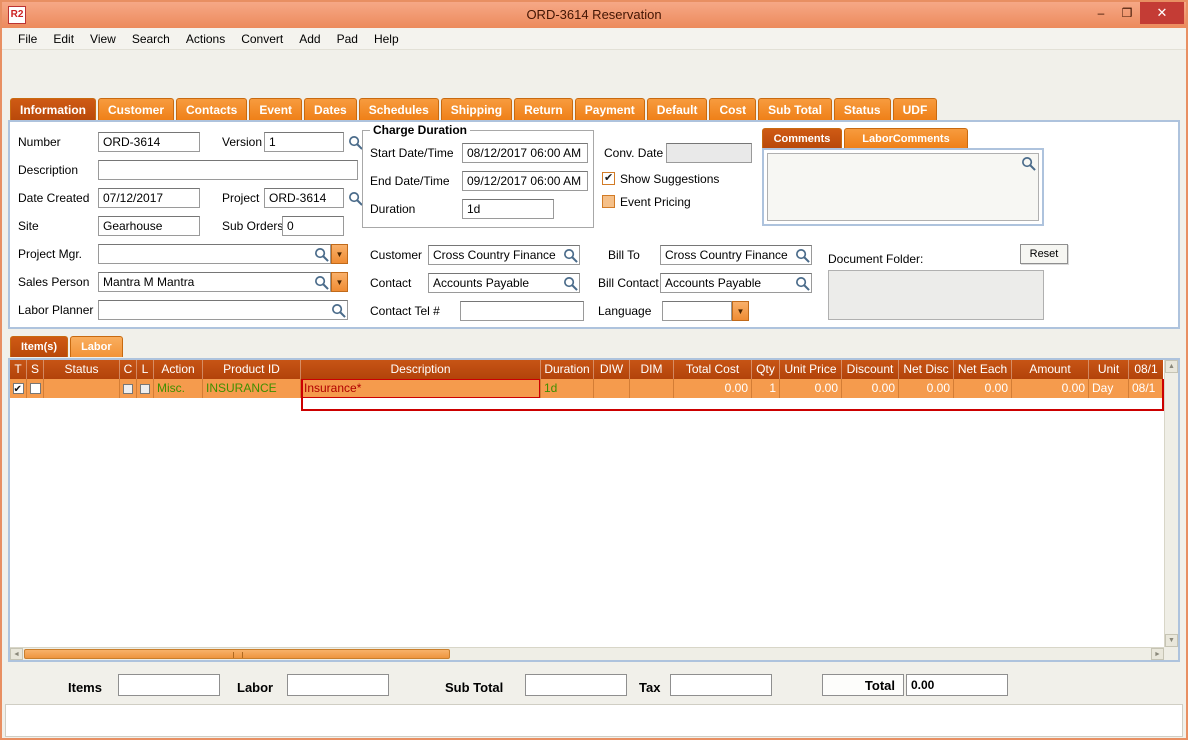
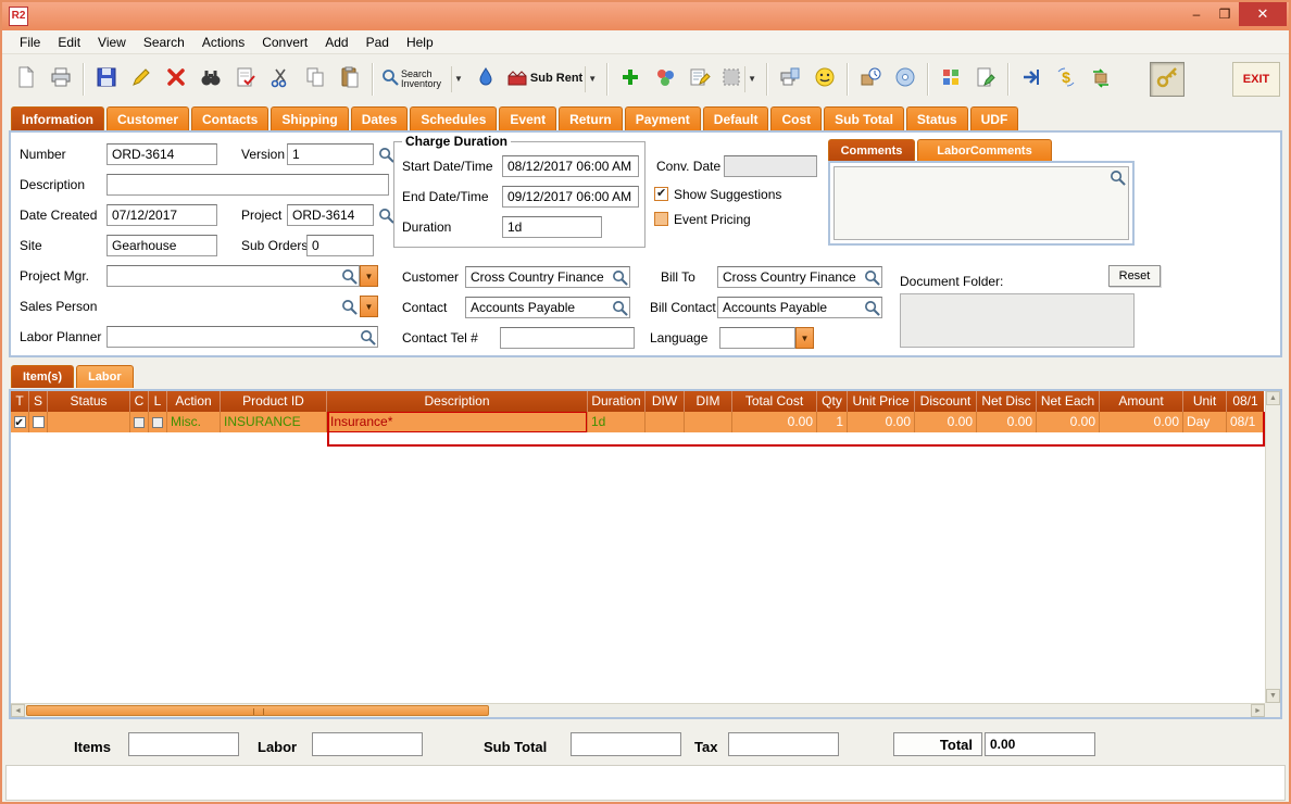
  R2
- ORD-3614 Reservation
  File
  Edit
  View
  Search
  Actions
  Convert
  Add
  Pad
  Help
+ Search Inventory
+ Sub Rent
+ $
+ EXIT
  Information
  Customer
  Contacts
- Event
+ Shipping
  Dates
  Schedules
- Shipping
+ Event
  Return
  Payment
  Default
  Cost
  Sub Total
  Status
  UDF
  Number
  ORD-3614
  Version
  1
  Description
  Date Created
  07/12/2017
  Project
  ORD-3614
  Site
  Gearhouse
  Sub Orders
  0
  Project Mgr.
  Sales Person
- Mantra M Mantra
  Labor Planner
  Charge Duration
  Start Date/Time
  08/12/2017 06:00 AM
  End Date/Time
  09/12/2017 06:00 AM
  Duration
  1d
  Conv. Date
  Show Suggestions
  Event Pricing
  Customer
  Cross Country Finance
  Bill To
  Cross Country Finance
  Contact
  Accounts Payable
  Bill Contact
  Accounts Payable
  Contact Tel #
  Language
  Comments
  LaborComments
  Document Folder:
  Reset
  Item(s)
  Labor
  T
  S
  Status
  C
  L
  Action
  Product ID
  Description
  Duration
  DIW
  DIM
  Total Cost
  Qty
  Unit Price
  Discount
  Net Disc
  Net Each
  Amount
  Unit
  08/1
  Misc.
  INSURANCE
  Insurance*
  1d
  0.00
  1
  0.00
  0.00
  0.00
  0.00
  0.00
  Day
  08/1
  Items
  Labor
  Sub Total
  Tax
  Total
  0.00
